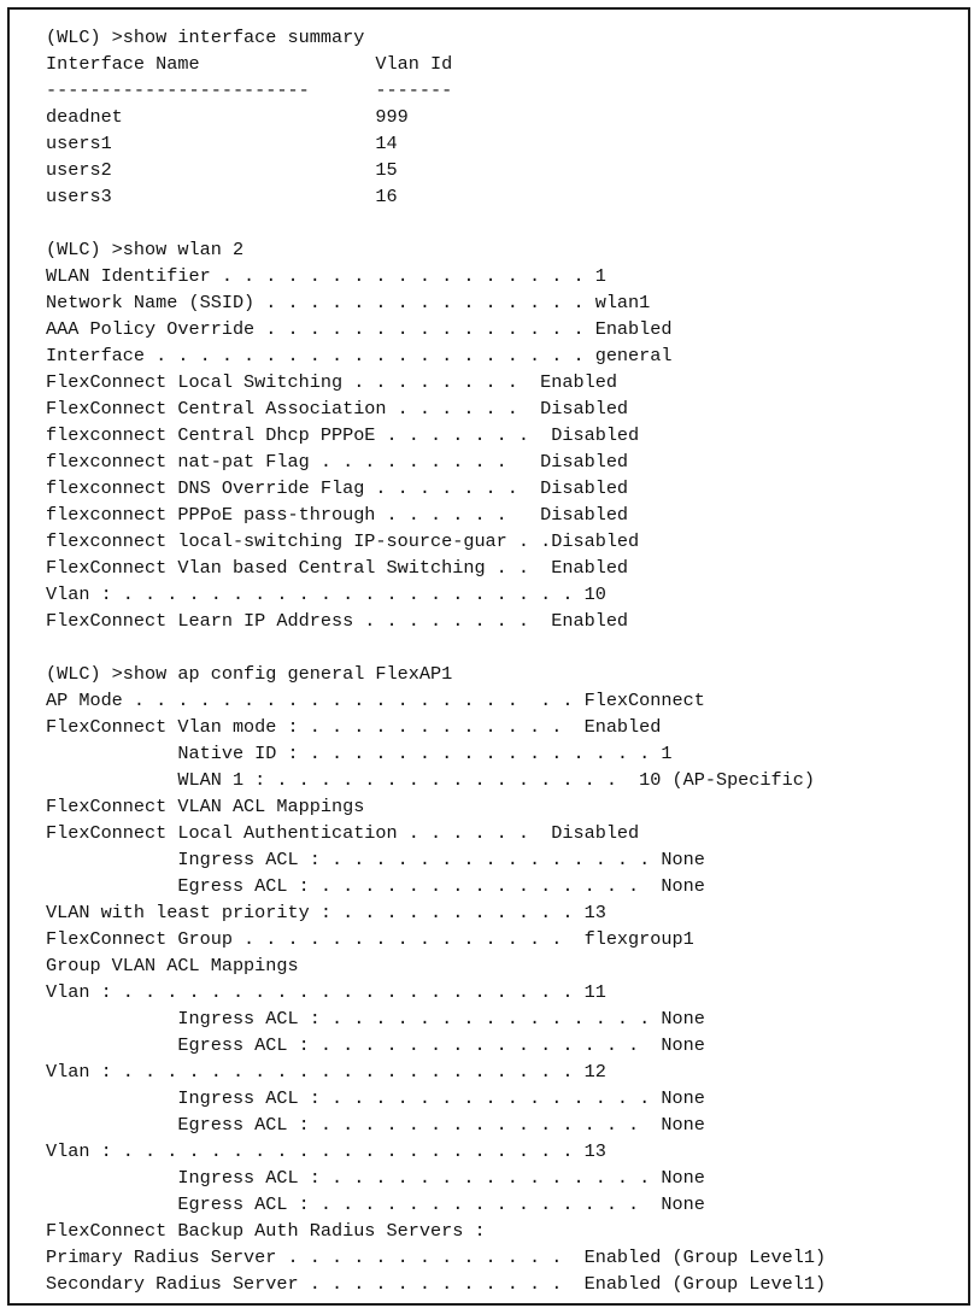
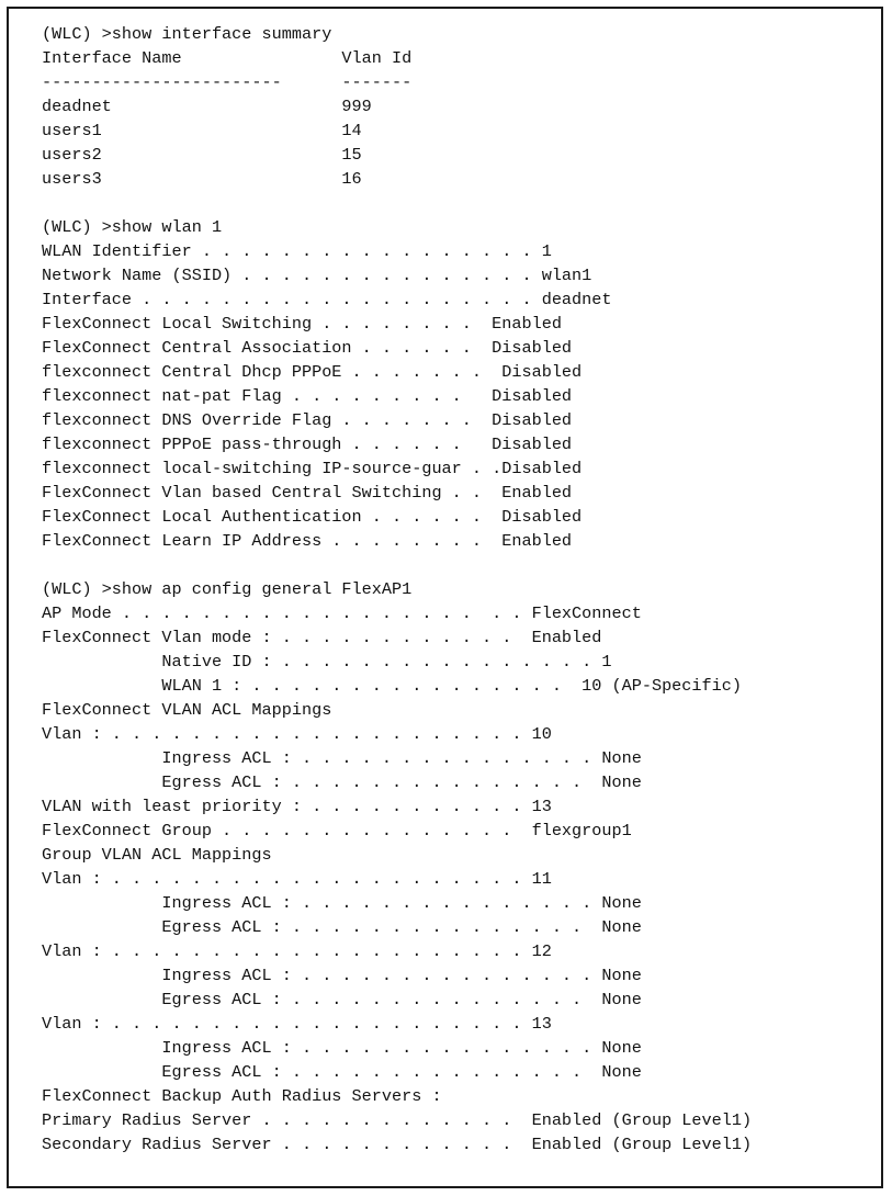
  (WLC) >show interface summary
  Interface Name Vlan Id
  ------------------------ -------
  deadnet 999
  users1 14
  users2 15
  users3 16
- (WLC) >show wlan 2
+ (WLC) >show wlan 1
  WLAN Identifier . . . . . . . . . . . . . . . . . 1
  Network Name (SSID) . . . . . . . . . . . . . . . wlan1
- AAA Policy Override . . . . . . . . . . . . . . . Enabled
- Interface . . . . . . . . . . . . . . . . . . . . general
+ Interface . . . . . . . . . . . . . . . . . . . . deadnet
  FlexConnect Local Switching . . . . . . . . Enabled
  FlexConnect Central Association . . . . . . Disabled
  flexconnect Central Dhcp PPPoE . . . . . . . Disabled
  flexconnect nat-pat Flag . . . . . . . . . Disabled
  flexconnect DNS Override Flag . . . . . . . Disabled
  flexconnect PPPoE pass-through . . . . . . Disabled
  flexconnect local-switching IP-source-guar . .Disabled
  FlexConnect Vlan based Central Switching . . Enabled
- Vlan : . . . . . . . . . . . . . . . . . . . . . 10
+ FlexConnect Local Authentication . . . . . . Disabled
  FlexConnect Learn IP Address . . . . . . . . Enabled
  (WLC) >show ap config general FlexAP1
  AP Mode . . . . . . . . . . . . . . . . . . . . FlexConnect
  FlexConnect Vlan mode : . . . . . . . . . . . . Enabled
  Native ID : . . . . . . . . . . . . . . . . 1
  WLAN 1 : . . . . . . . . . . . . . . . . 10 (AP-Specific)
  FlexConnect VLAN ACL Mappings
- FlexConnect Local Authentication . . . . . . Disabled
+ Vlan : . . . . . . . . . . . . . . . . . . . . . 10
  Ingress ACL : . . . . . . . . . . . . . . . None
  Egress ACL : . . . . . . . . . . . . . . . None
  VLAN with least priority : . . . . . . . . . . . 13
  FlexConnect Group . . . . . . . . . . . . . . . flexgroup1
  Group VLAN ACL Mappings
  Vlan : . . . . . . . . . . . . . . . . . . . . . 11
  Ingress ACL : . . . . . . . . . . . . . . . None
  Egress ACL : . . . . . . . . . . . . . . . None
  Vlan : . . . . . . . . . . . . . . . . . . . . . 12
  Ingress ACL : . . . . . . . . . . . . . . . None
  Egress ACL : . . . . . . . . . . . . . . . None
  Vlan : . . . . . . . . . . . . . . . . . . . . . 13
  Ingress ACL : . . . . . . . . . . . . . . . None
  Egress ACL : . . . . . . . . . . . . . . . None
  FlexConnect Backup Auth Radius Servers :
  Primary Radius Server . . . . . . . . . . . . . Enabled (Group Level1)
  Secondary Radius Server . . . . . . . . . . . . Enabled (Group Level1)
